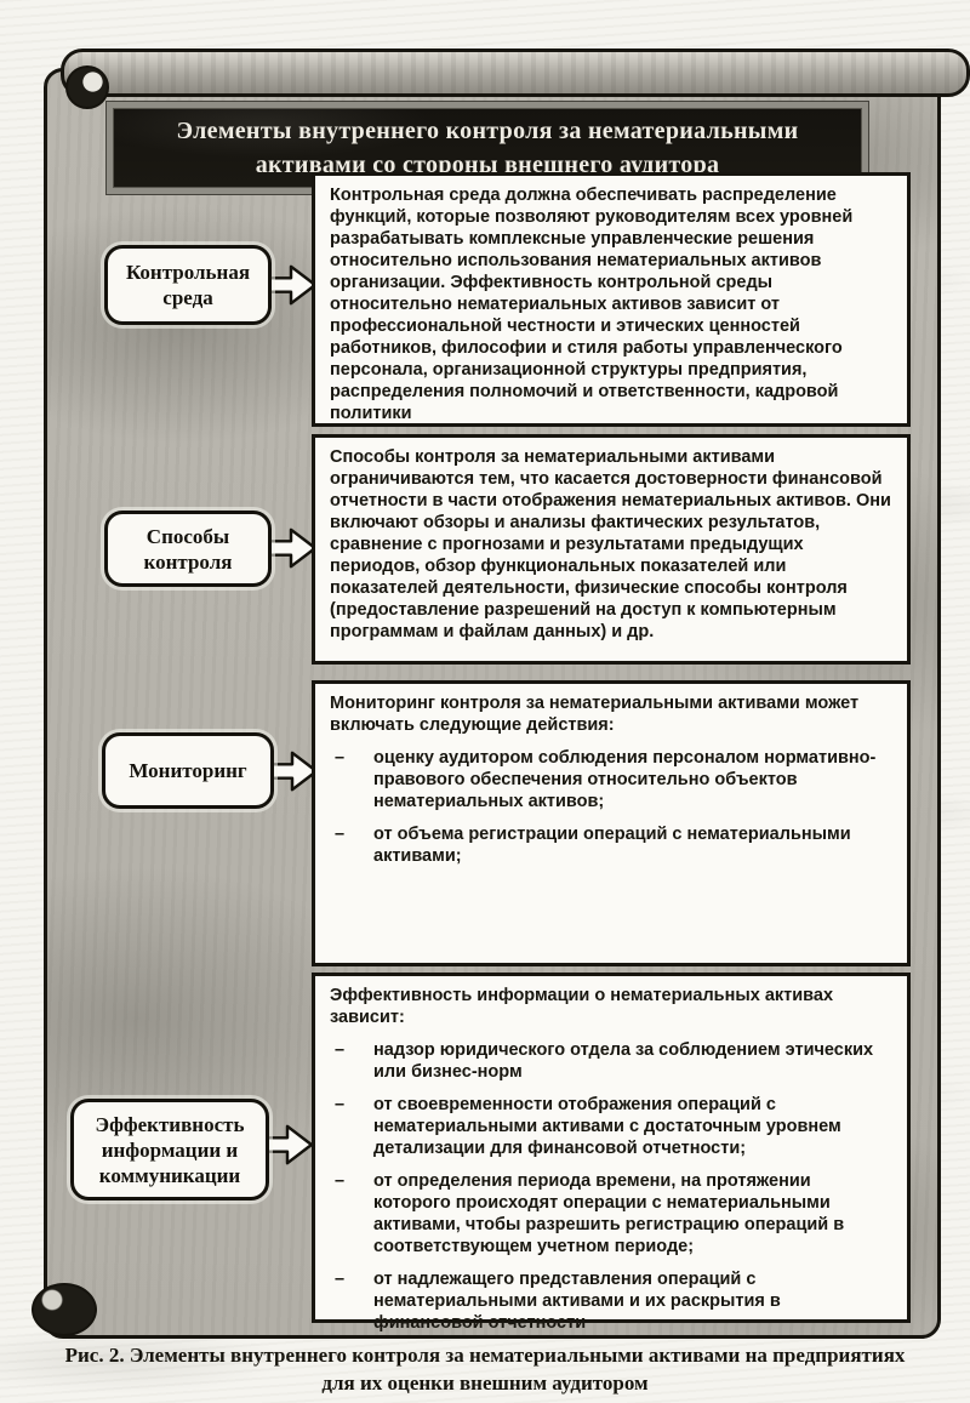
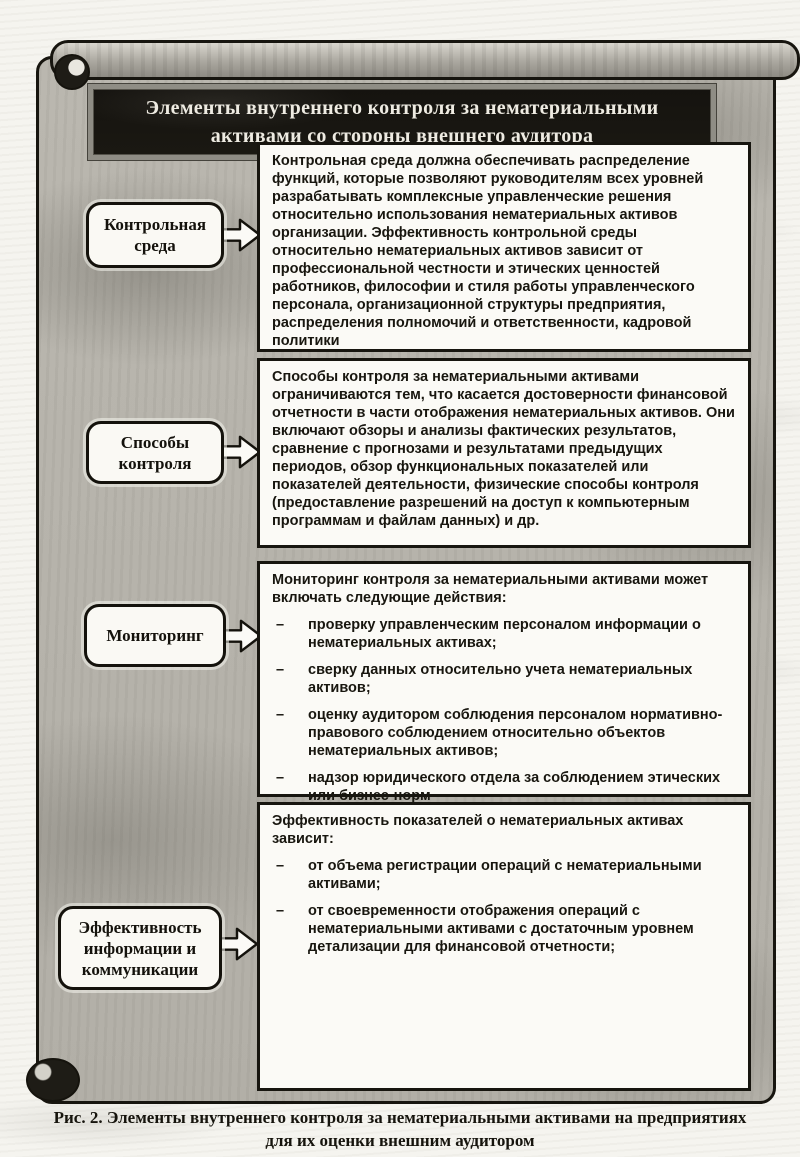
  Элементы внутреннего контроля за нематериальными
  активами со стороны внешнего аудитора
  Контрольная среда
  Контрольная среда должна обеспечивать распределение функций, которые позволяют руководителям всех уровней разрабатывать комплексные управленческие решения относительно использования нематериальных активов организации. Эффективность контрольной среды относительно нематериальных активов зависит от профессиональной честности и этических ценностей работников, философии и стиля работы управленческого персонала, организационной структуры предприятия, распределения полномочий и ответственности, кадровой политики
  Способы контроля
  Способы контроля за нематериальными активами ограничиваются тем, что касается достоверности финансовой отчетности в части отображения нематериальных активов. Они включают обзоры и анализы фактических результатов, сравнение с прогнозами и результатами предыдущих периодов, обзор функциональных показателей или показателей деятельности, физические способы контроля (предоставление разрешений на доступ к компьютерным программам и файлам данных) и др.
  Мониторинг
  Мониторинг контроля за нематериальными активами может включать следующие действия:
+ проверку управленческим персоналом информации о нематериальных активах;
+ сверку данных относительно учета нематериальных активов;
- оценку аудитором соблюдения персоналом нормативно-правового обеспечения относительно объектов нематериальных активов;
+ оценку аудитором соблюдения персоналом нормативно-правового соблюдением относительно объектов нематериальных активов;
- от объема регистрации операций с нематериальными активами;
+ надзор юридического отдела за соблюдением этических или бизнес-норм
  Эффективность информации и коммуникации
- Эффективность информации о нематериальных активах зависит:
+ Эффективность показателей о нематериальных активах зависит:
- надзор юридического отдела за соблюдением этических или бизнес-норм
+ от объема регистрации операций с нематериальными активами;
  от своевременности отображения операций с нематериальными активами с достаточным уровнем детализации для финансовой отчетности;
- от определения периода времени, на протяжении которого происходят операции с нематериальными активами, чтобы разрешить регистрацию операций в соответствующем учетном периоде;
- от надлежащего представления операций с нематериальными активами и их раскрытия в финансовой отчетности
  Рис. 2. Элементы внутреннего контроля за нематериальными активами на предприятиях для их оценки внешним аудитором
